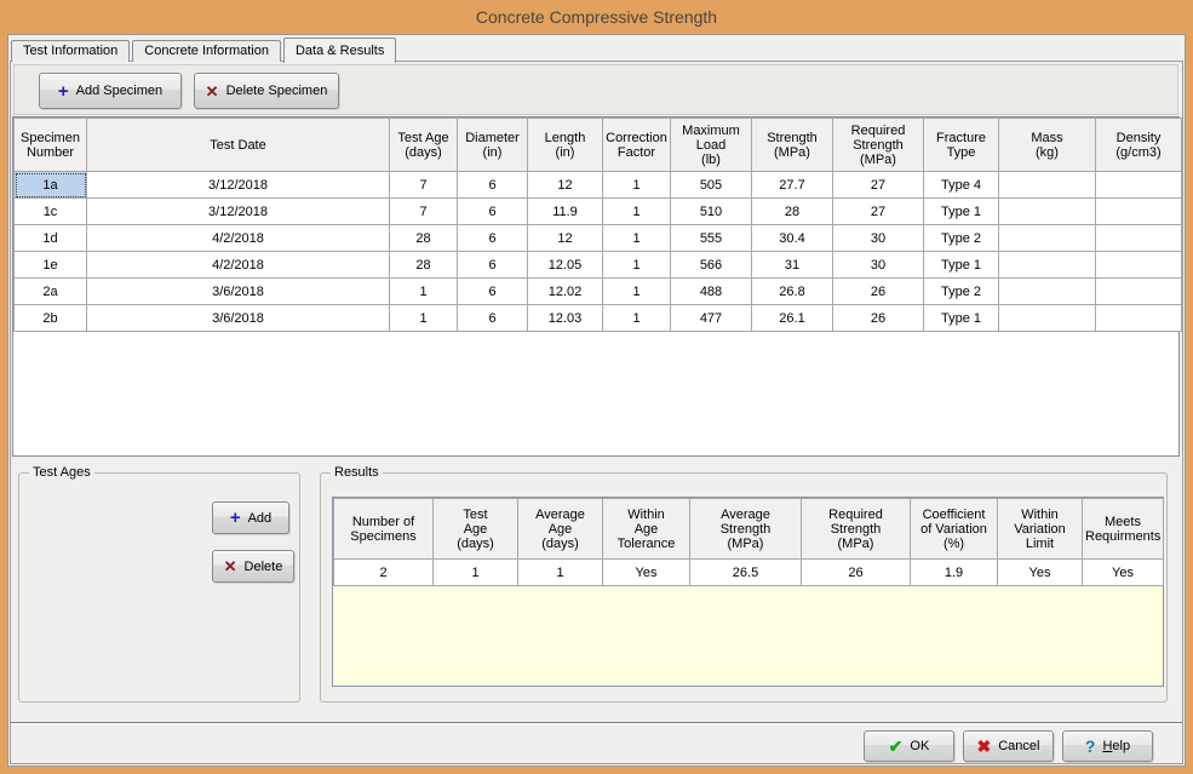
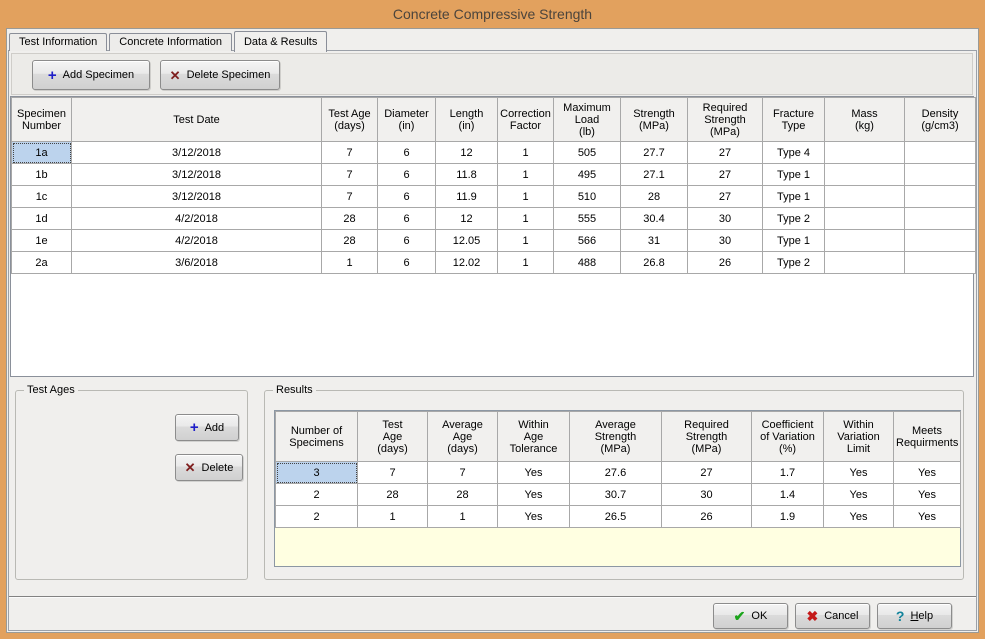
  Concrete Compressive Strength
  Test Information
  Concrete Information
  Data & Results
  +
  Add Specimen
  ✕
  Delete Specimen
  Specimen Number	Test Date	Test Age (days)	Diameter (in)	Length (in)	Correction Factor	Maximum Load (lb)	Strength (MPa)	Required Strength (MPa)	Fracture Type	Mass (kg)	Density (g/cm3)
  1a	3/12/2018	7	6	12	1	505	27.7	27	Type 4
+ 1b	3/12/2018	7	6	11.8	1	495	27.1	27	Type 1
  1c	3/12/2018	7	6	11.9	1	510	28	27	Type 1
  1d	4/2/2018	28	6	12	1	555	30.4	30	Type 2
  1e	4/2/2018	28	6	12.05	1	566	31	30	Type 1
  2a	3/6/2018	1	6	12.02	1	488	26.8	26	Type 2
- 2b	3/6/2018	1	6	12.03	1	477	26.1	26	Type 1
  Test Ages
  +
  Add
  ✕
  Delete
  Results
  Number of Specimens	Test Age (days)	Average Age (days)	Within Age Tolerance	Average Strength (MPa)	Required Strength (MPa)	Coefficient of Variation (%)	Within Variation Limit	Meets Requirments
+ 3	7	7	Yes	27.6	27	1.7	Yes	Yes
+ 2	28	28	Yes	30.7	30	1.4	Yes	Yes
  2	1	1	Yes	26.5	26	1.9	Yes	Yes
  ✔
  OK
  ✖
  Cancel
  ?
  Help
